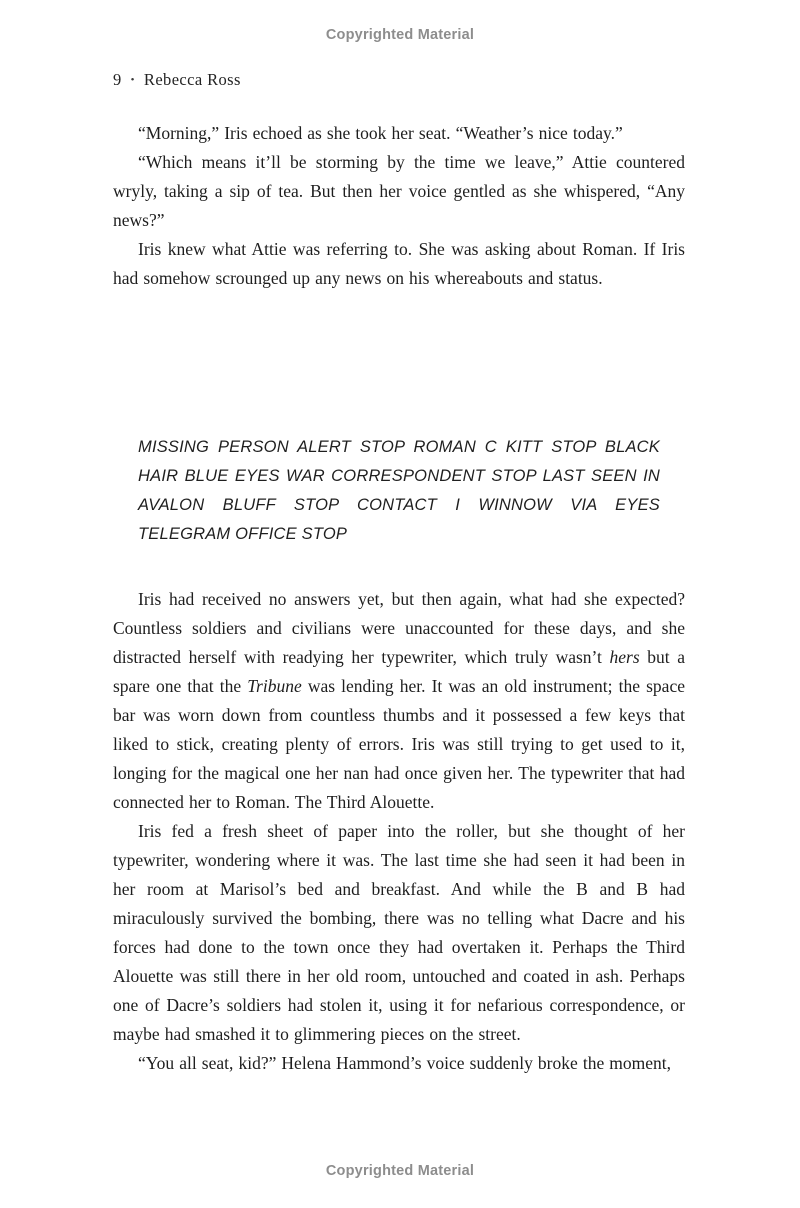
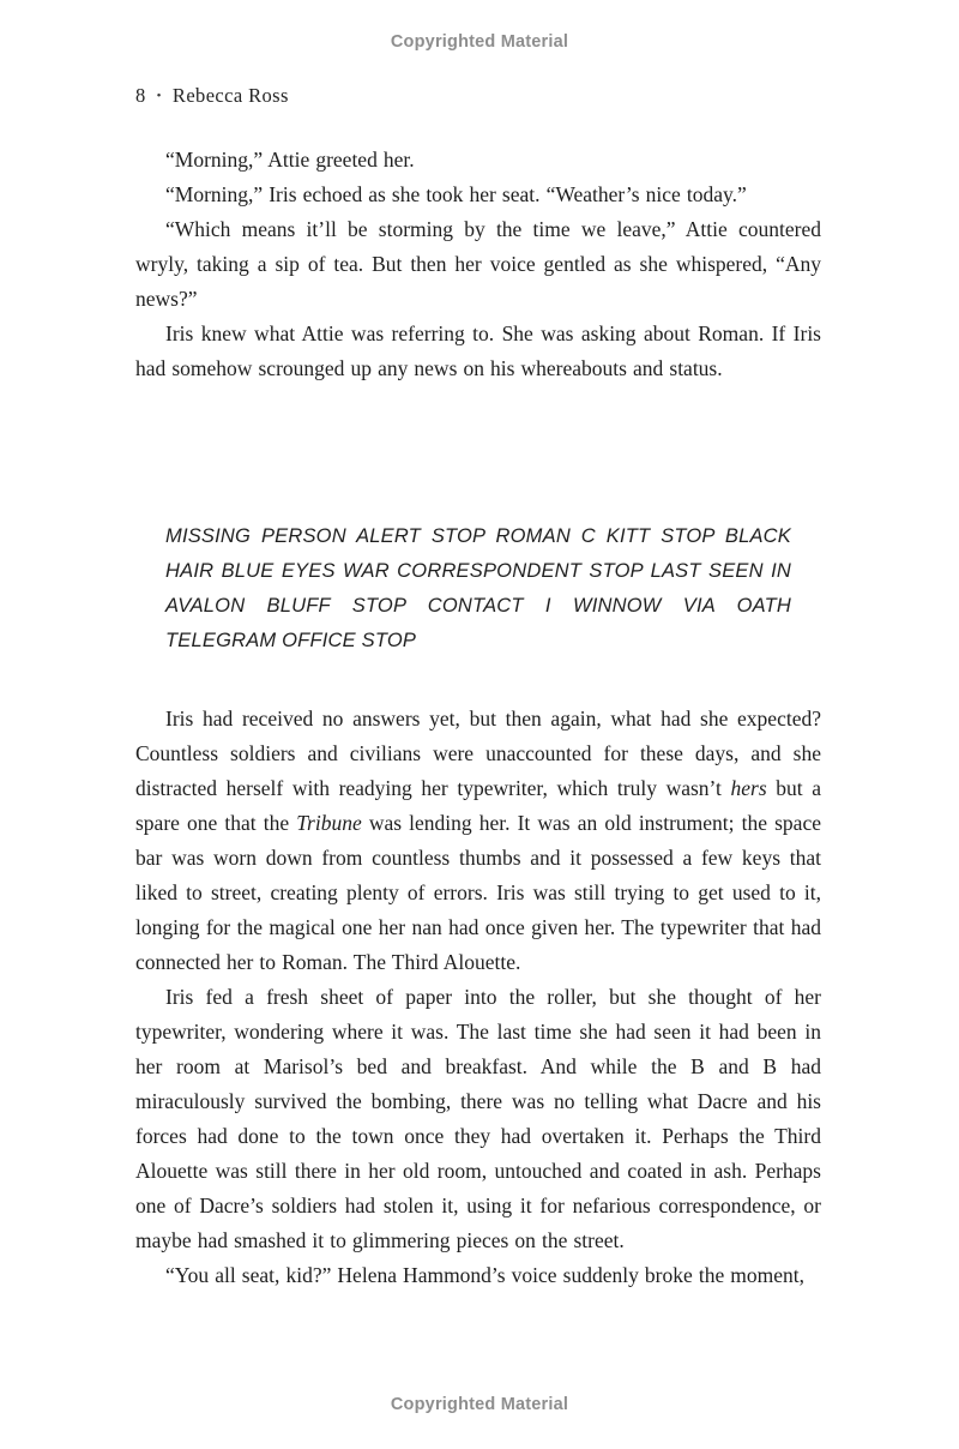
  Copyrighted Material
- 9 • Rebecca Ross
+ 8 • Rebecca Ross
+ “Morning,” Attie greeted her.
  “Morning,” Iris echoed as she took her seat. “Weather’s nice today.”
  “Which means it’ll be storming by the time we leave,” Attie countered wryly, taking a sip of tea. But then her voice gentled as she whispered, “Any news?”
  Iris knew what Attie was referring to. She was asking about Roman. If Iris had somehow scrounged up any news on his whereabouts and status.
- MISSING PERSON ALERT STOP ROMAN C KITT STOP BLACK HAIR BLUE EYES WAR CORRESPONDENT STOP LAST SEEN IN AVALON BLUFF STOP CONTACT I WINNOW VIA EYES TELEGRAM OFFICE STOP
+ MISSING PERSON ALERT STOP ROMAN C KITT STOP BLACK HAIR BLUE EYES WAR CORRESPONDENT STOP LAST SEEN IN AVALON BLUFF STOP CONTACT I WINNOW VIA OATH TELEGRAM OFFICE STOP
- Iris had received no answers yet, but then again, what had she expected? Countless soldiers and civilians were unaccounted for these days, and she distracted herself with readying her typewriter, which truly wasn’t hers but a spare one that the Tribune was lending her. It was an old instrument; the space bar was worn down from countless thumbs and it possessed a few keys that liked to stick, creating plenty of errors. Iris was still trying to get used to it, longing for the magical one her nan had once given her. The typewriter that had connected her to Roman. The Third Alouette.
+ Iris had received no answers yet, but then again, what had she expected? Countless soldiers and civilians were unaccounted for these days, and she distracted herself with readying her typewriter, which truly wasn’t hers but a spare one that the Tribune was lending her. It was an old instrument; the space bar was worn down from countless thumbs and it possessed a few keys that liked to street, creating plenty of errors. Iris was still trying to get used to it, longing for the magical one her nan had once given her. The typewriter that had connected her to Roman. The Third Alouette.
  Iris fed a fresh sheet of paper into the roller, but she thought of her typewriter, wondering where it was. The last time she had seen it had been in her room at Marisol’s bed and breakfast. And while the B and B had miraculously survived the bombing, there was no telling what Dacre and his forces had done to the town once they had overtaken it. Perhaps the Third Alouette was still there in her old room, untouched and coated in ash. Perhaps one of Dacre’s soldiers had stolen it, using it for nefarious correspondence, or maybe had smashed it to glimmering pieces on the street.
  “You all seat, kid?” Helena Hammond’s voice suddenly broke the moment,
  Copyrighted Material
